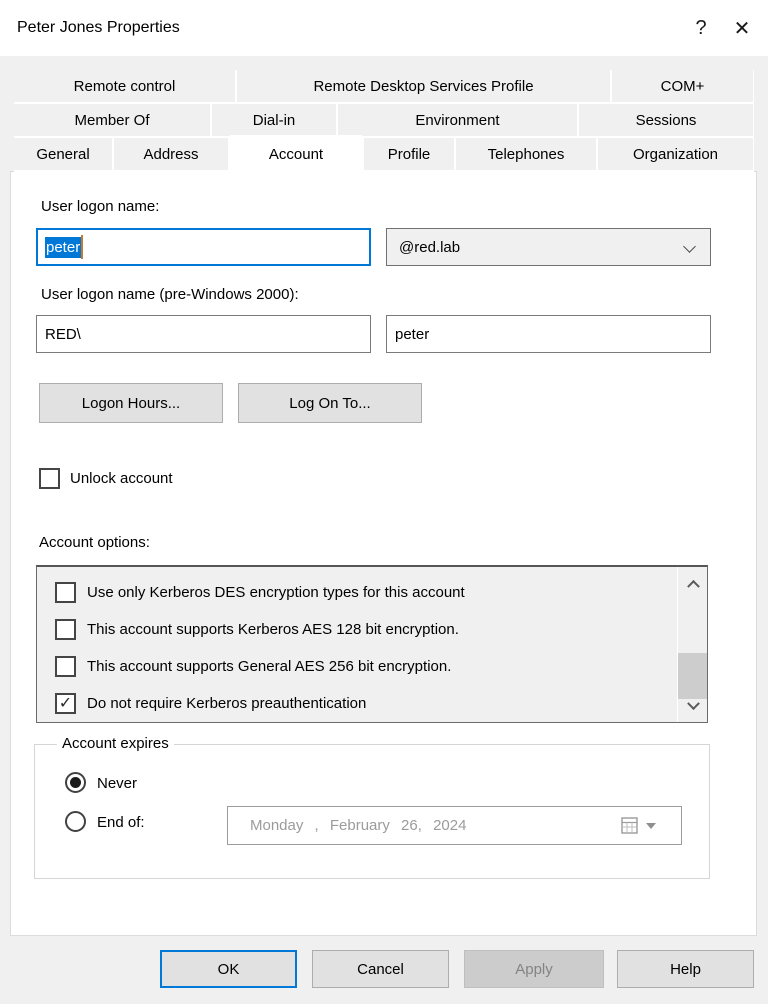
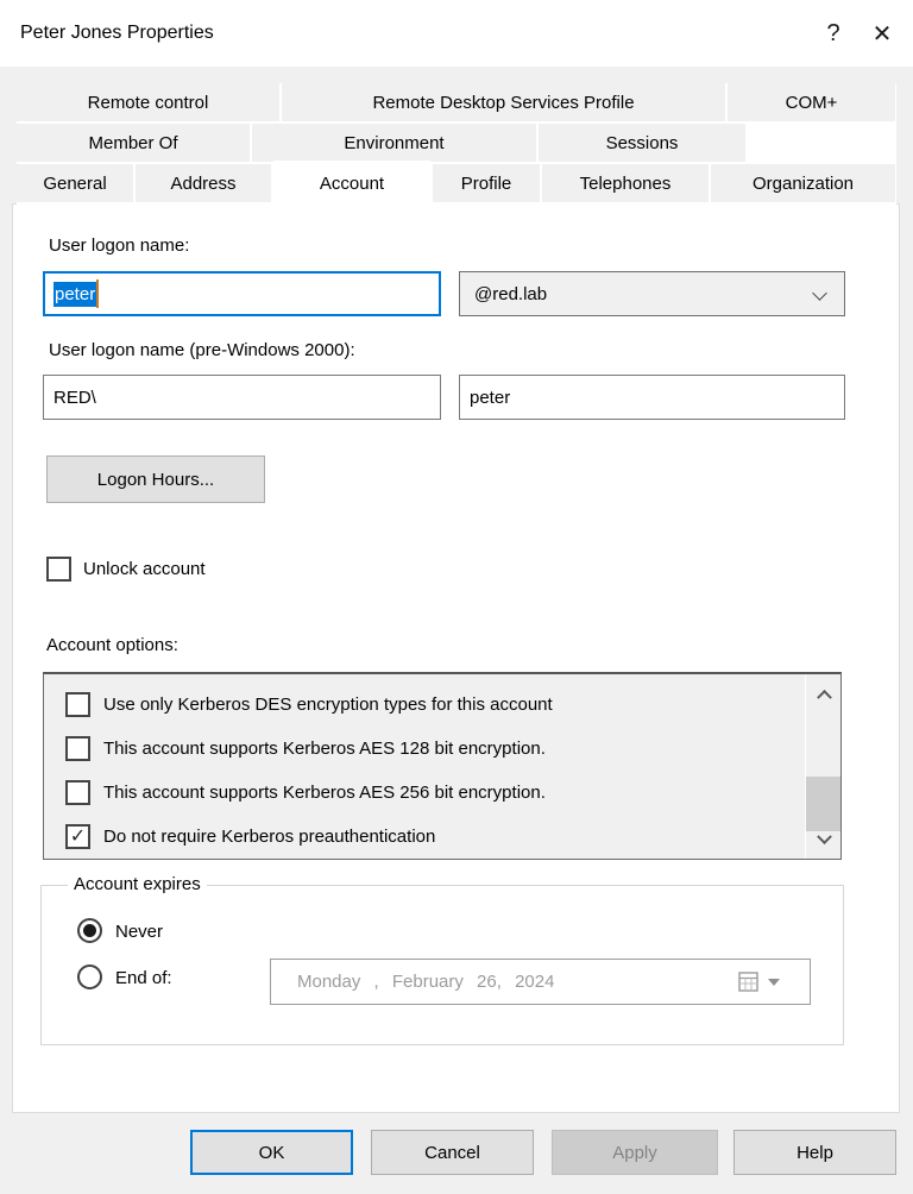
  Peter Jones Properties
  ?
  ✕
  Remote control
  Remote Desktop Services Profile
  COM+
  Member Of
- Dial-in
  Environment
  Sessions
  General
  Address
  Account
  Profile
  Telephones
  Organization
  User logon name:
  peter
  @red.lab
  User logon name (pre-Windows 2000):
  RED\
  peter
  Logon Hours...
- Log On To...
  Unlock account
  Account options:
  Use only Kerberos DES encryption types for this account
  This account supports Kerberos AES 128 bit encryption.
- This account supports General AES 256 bit encryption.
+ This account supports Kerberos AES 256 bit encryption.
  ✓
  Do not require Kerberos preauthentication
  Account expires
  Never
  End of:
  Monday , February 26, 2024
  OK
  Cancel
  Apply
  Help
